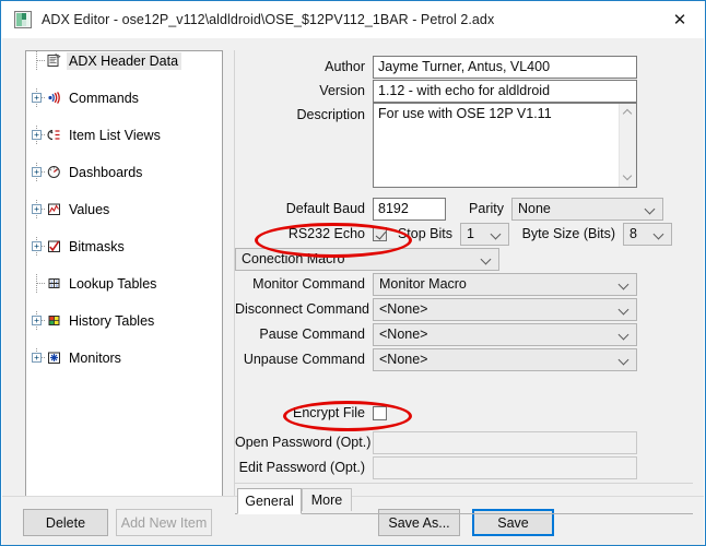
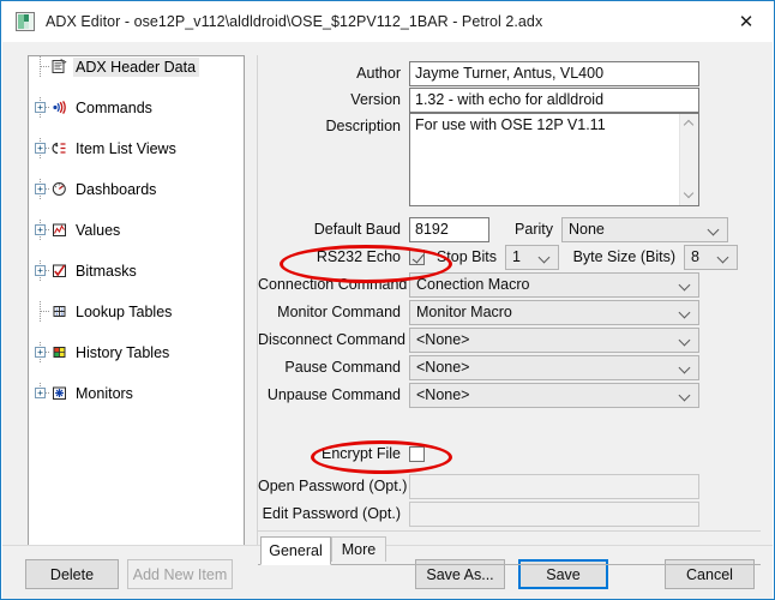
  ADX Editor - ose12P_v112\aldldroid\OSE_$12PV112_1BAR - Petrol 2.adx
  ✕
  ADX Header Data
  +
  Commands
  +
  Item List Views
  +
  Dashboards
  +
  Values
  +
  Bitmasks
  Lookup Tables
  +
  History Tables
  +
  Monitors
  Author
  Jayme Turner, Antus, VL400
  Version
- 1.12 - with echo for aldldroid
+ 1.32 - with echo for aldldroid
  Description
  For use with OSE 12P V1.11
  Default Baud
  8192
  Parity
  None
  RS232 Echo
  Stop Bits
  1
  Byte Size (Bits)
  8
+ Connection Command
  Conection Macro
  Monitor Command
  Monitor Macro
  Disconnect Command
  <None>
  Pause Command
  <None>
  Unpause Command
  <None>
  Encrypt File
  Open Password (Opt.)
  Edit Password (Opt.)
  More
  General
  Delete
  Add New Item
  Save As...
  Save
+ Cancel
